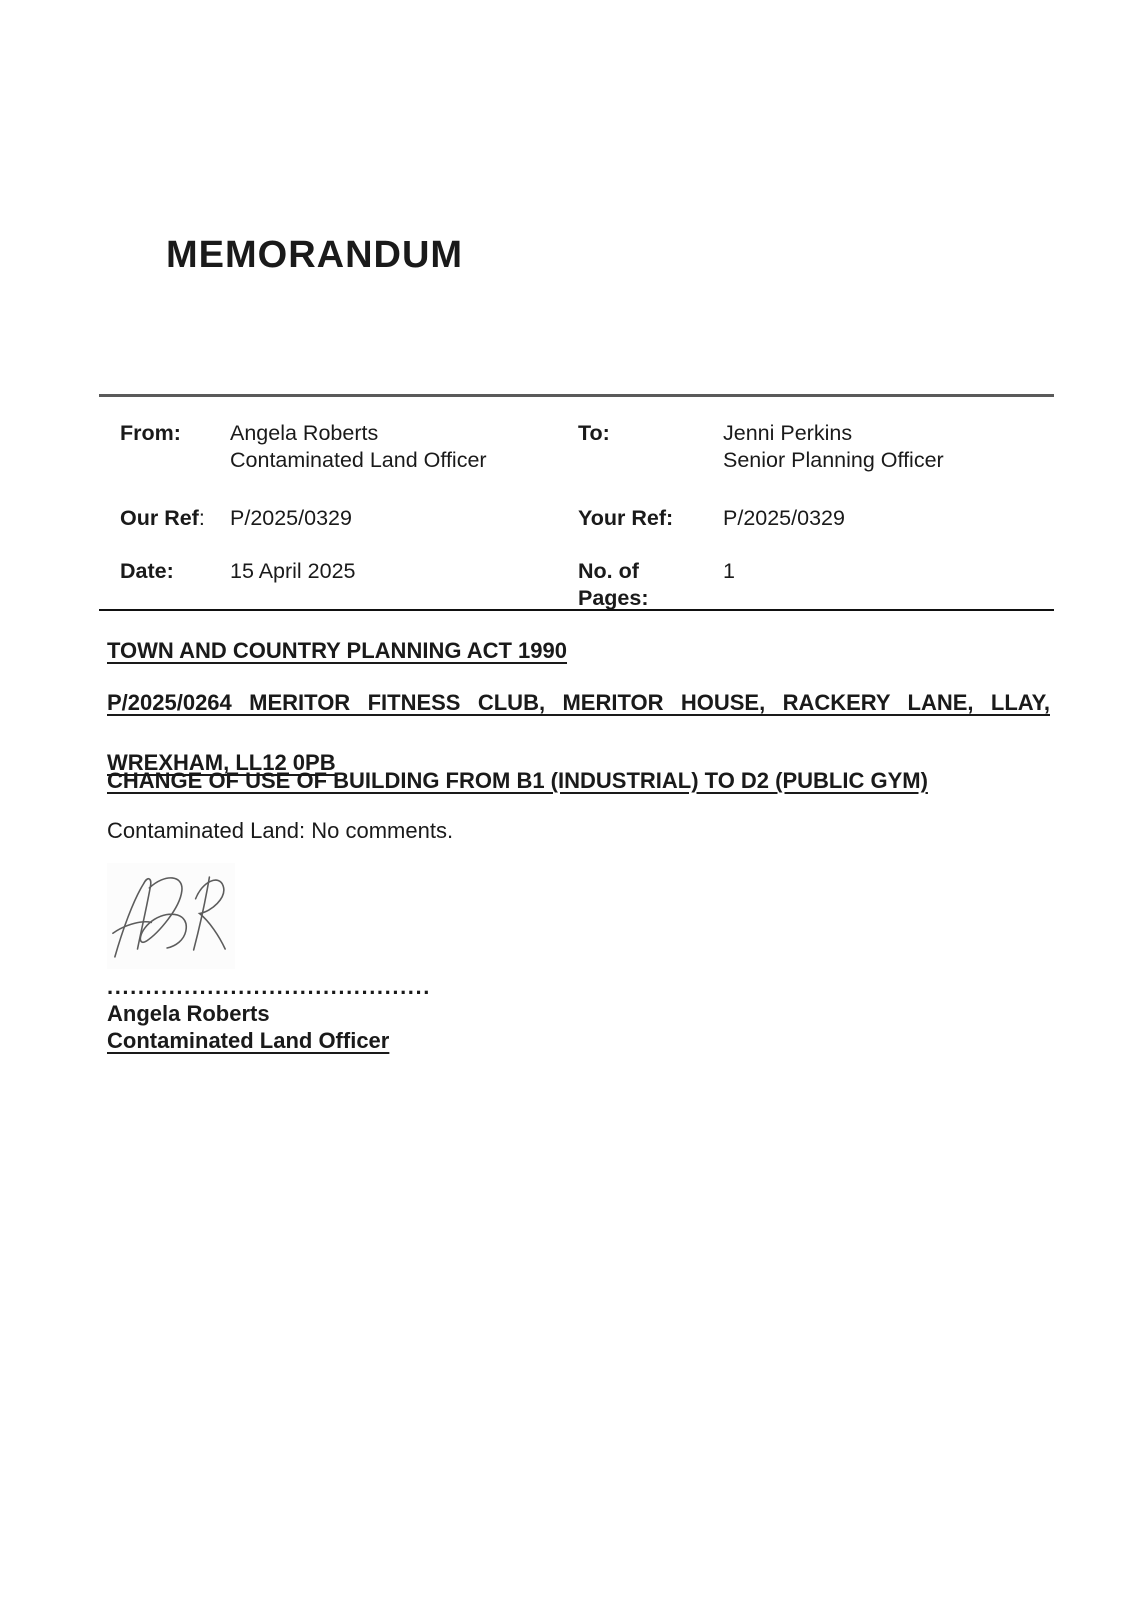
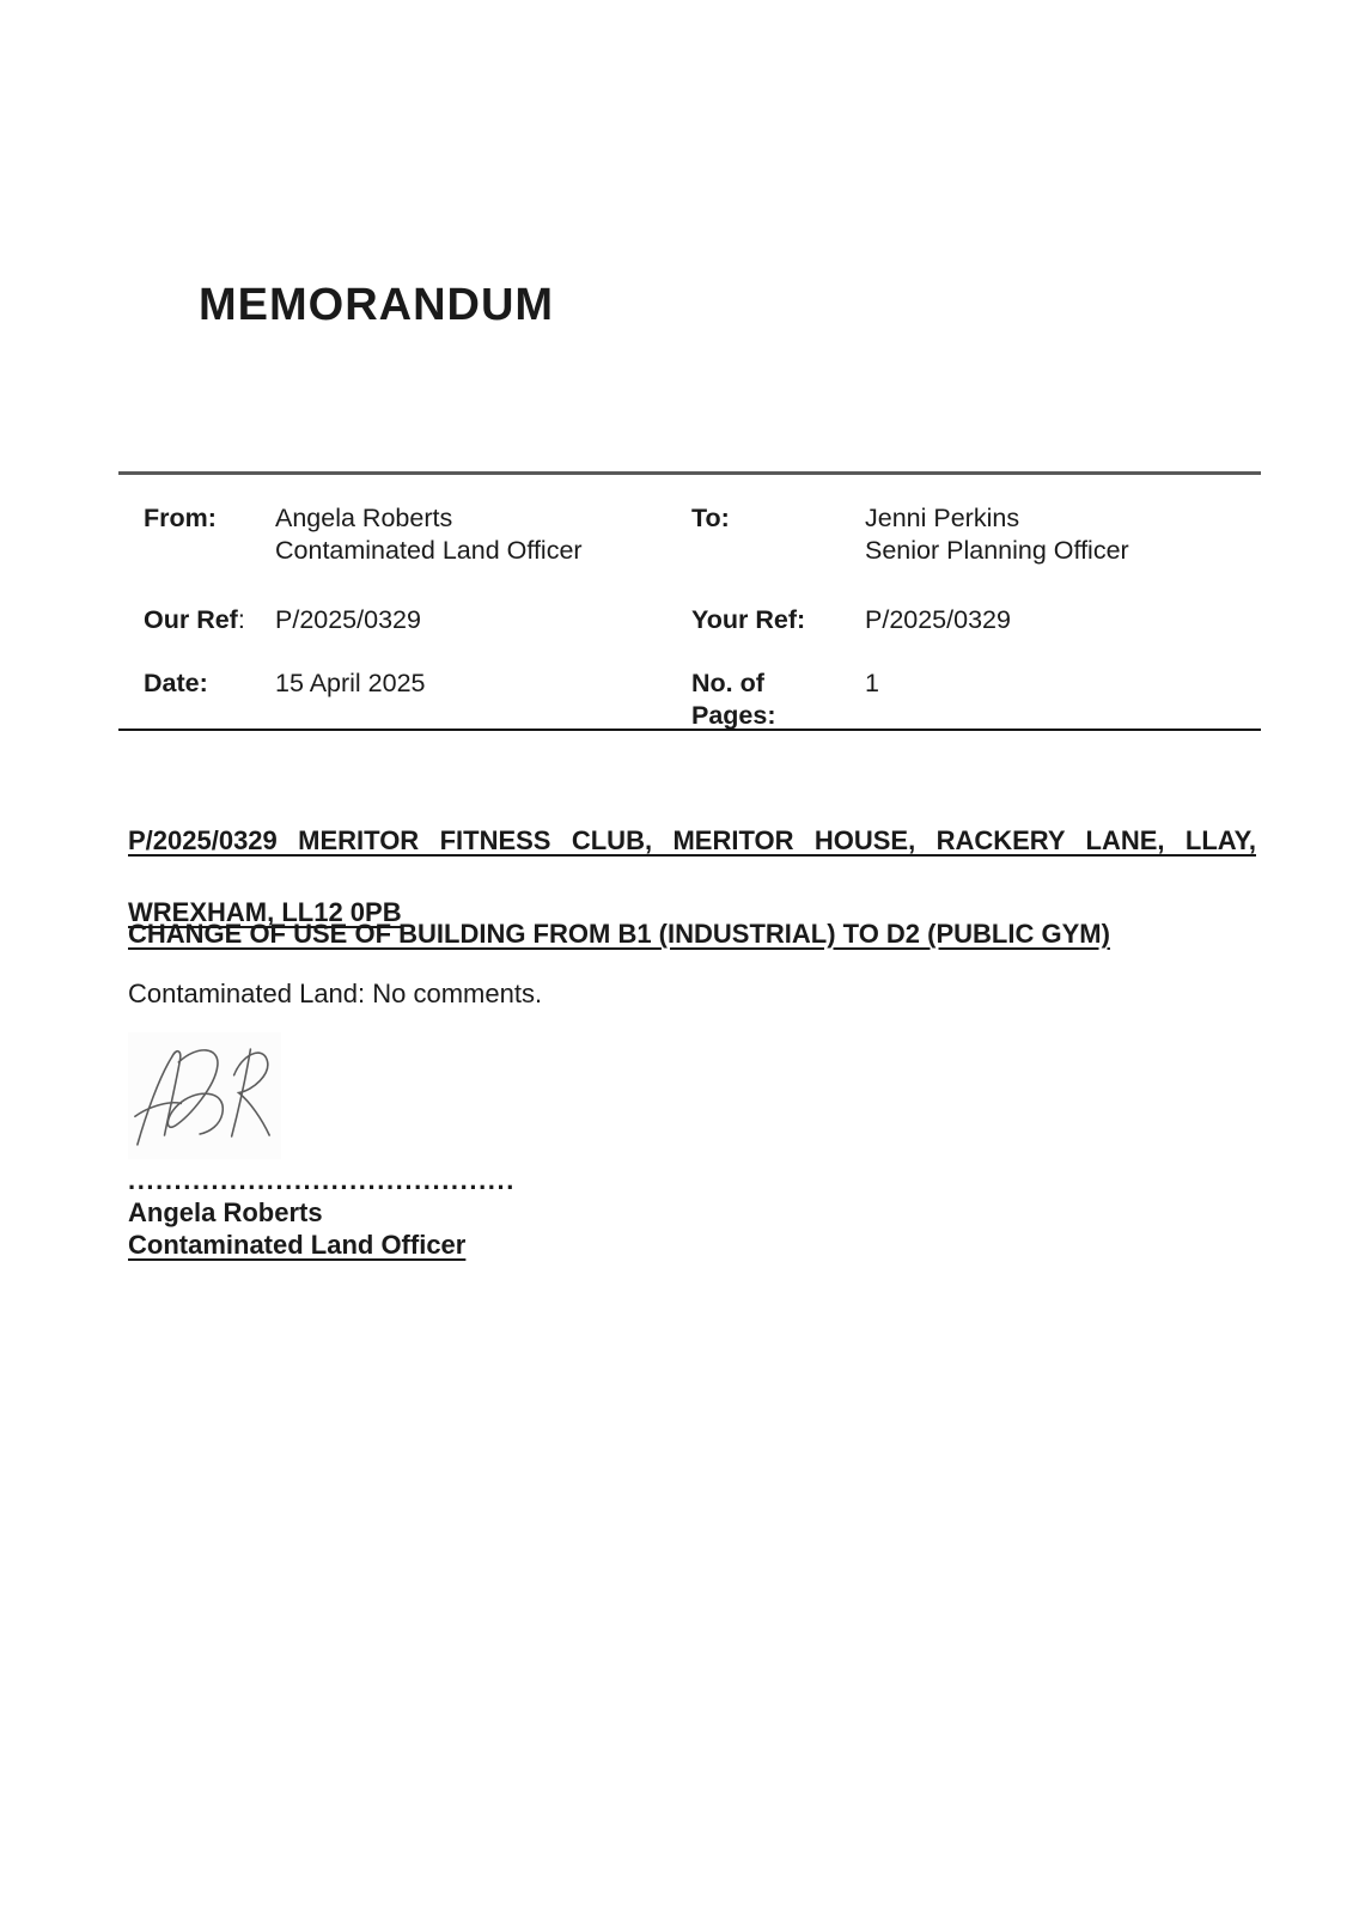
  MEMORANDUM
  From:
  Angela Roberts
  Contaminated Land Officer
  To:
  Jenni Perkins
  Senior Planning Officer
  Our Ref:
  P/2025/0329
  Your Ref:
  P/2025/0329
  Date:
  15 April 2025
  No. of Pages:
  1
- TOWN AND COUNTRY PLANNING ACT 1990
- P/2025/0264 MERITOR FITNESS CLUB, MERITOR HOUSE, RACKERY LANE, LLAY,
+ P/2025/0329 MERITOR FITNESS CLUB, MERITOR HOUSE, RACKERY LANE, LLAY,
  WREXHAM, LL12 0PB
  CHANGE OF USE OF BUILDING FROM B1 (INDUSTRIAL) TO D2 (PUBLIC GYM)
  Contaminated Land: No comments.
  ..........................................
  Angela Roberts
  Contaminated Land Officer
